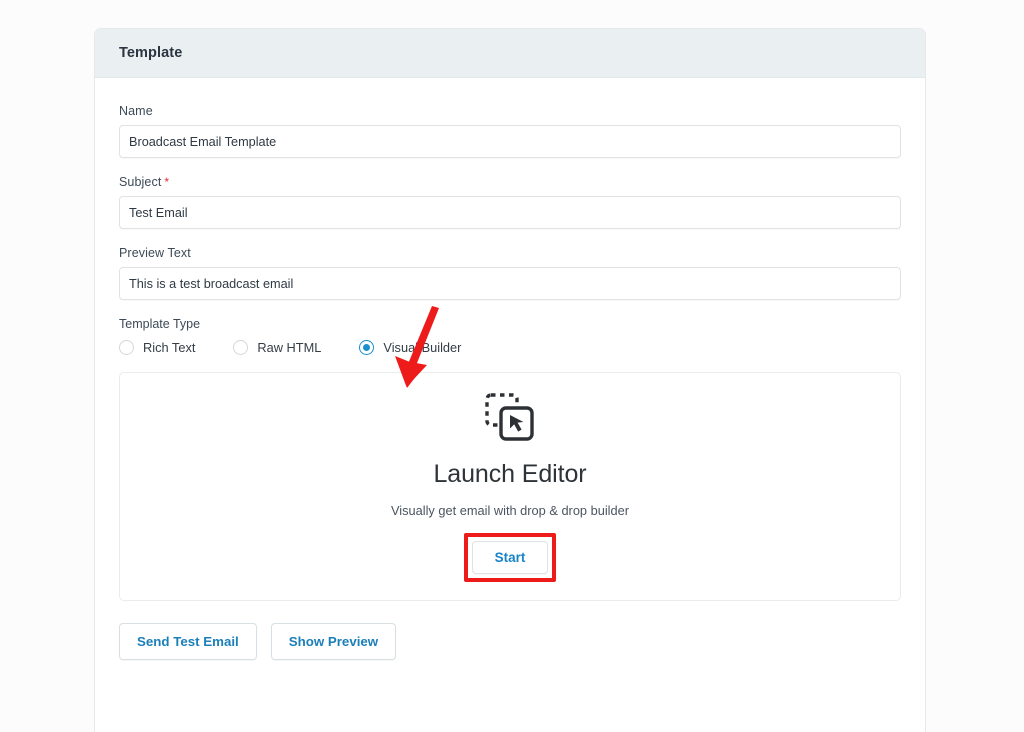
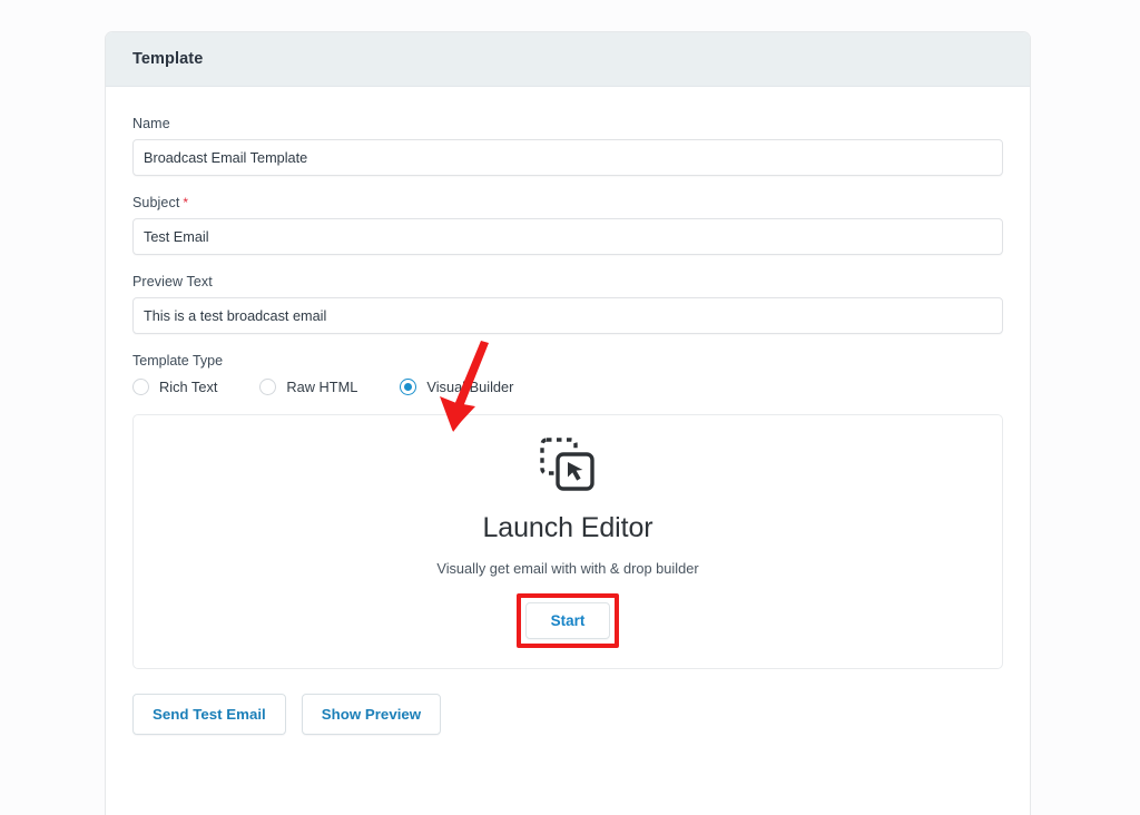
  Template
  Name
  Broadcast Email Template
  Subject *
  Test Email
  Preview Text
  This is a test broadcast email
  Template Type
  Rich Text
  Raw HTML
  Visua Builder
  Launch Editor
- Visually get email with drop & drop builder
+ Visually get email with with & drop builder
  Start
  Send Test Email
  Show Preview
